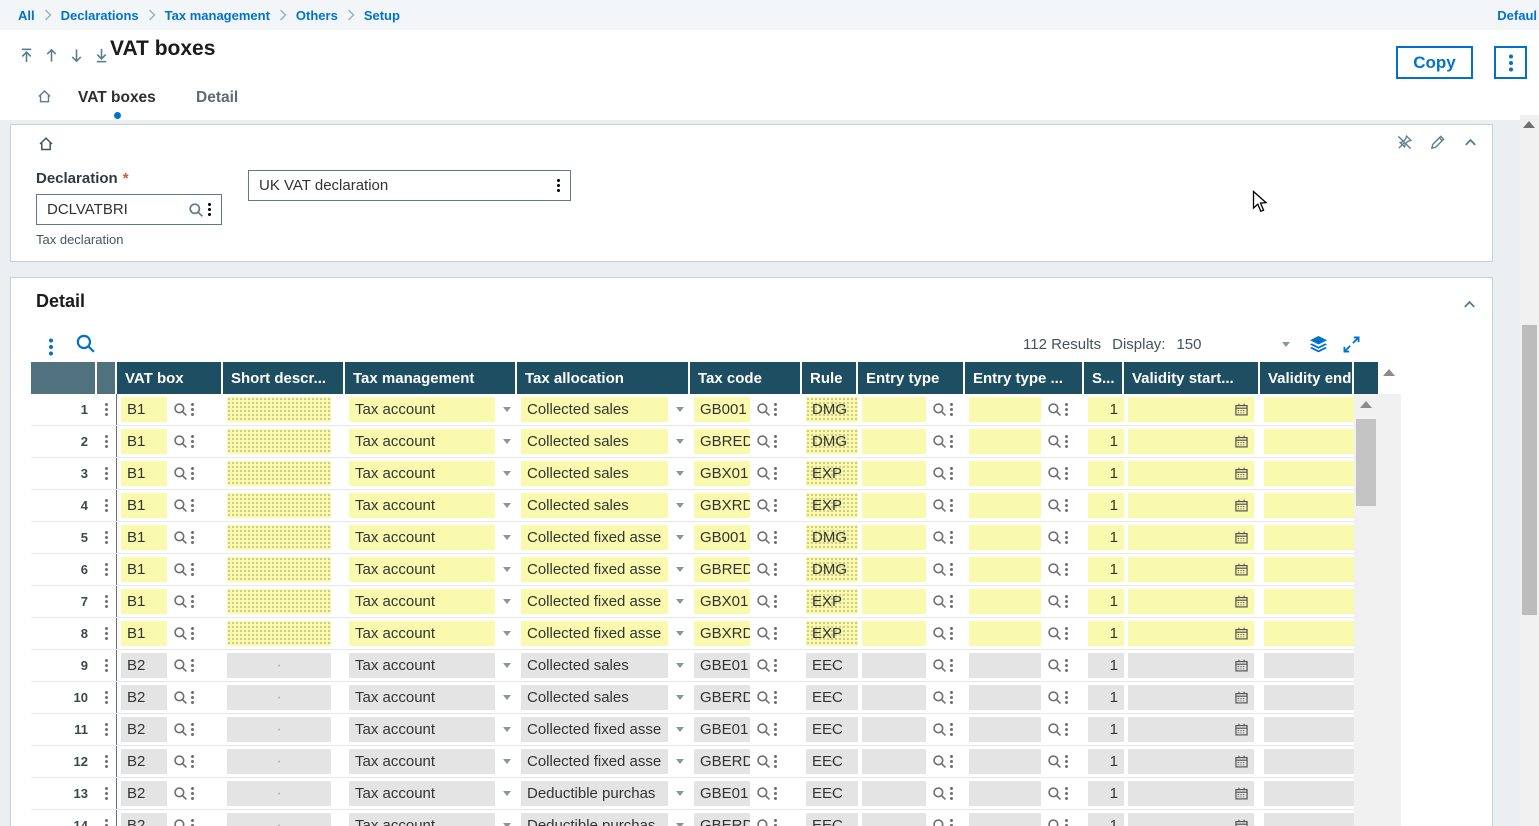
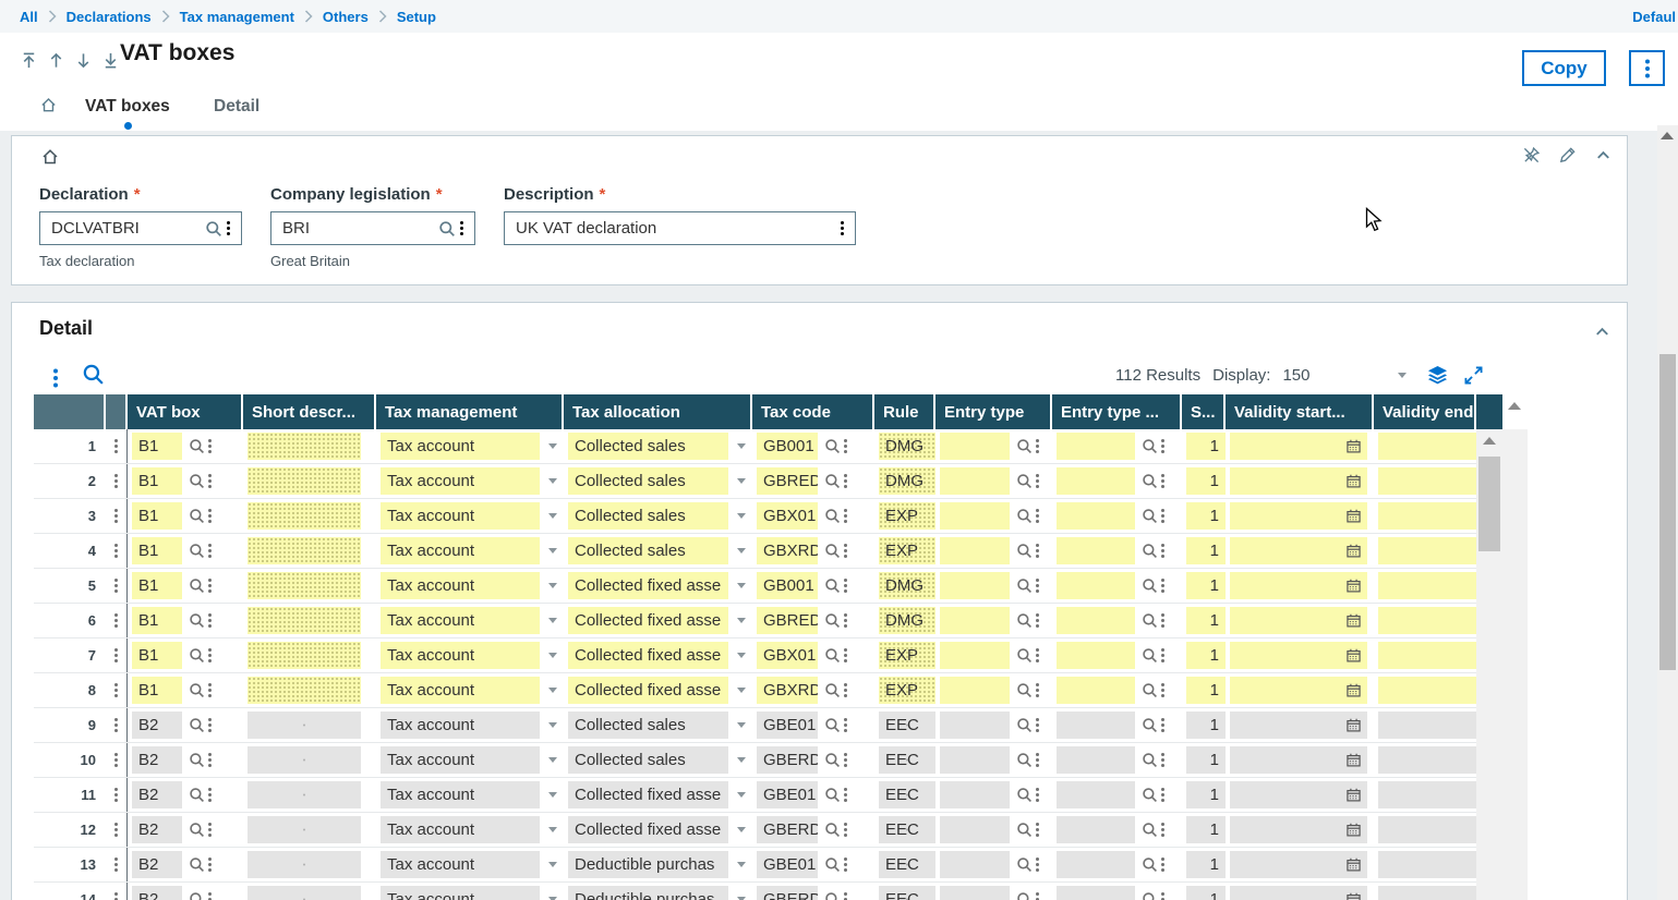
  All
  Declarations
  Tax management
  Others
  Setup
  Defaul
  VAT boxes
  Copy
  VAT boxes
  Detail
  Declaration *
  DCLVATBRI
  Tax declaration
+ Company legislation *
+ BRI
+ Great Britain
+ Description *
  UK VAT declaration
  Detail
  112 Results
  Display:
  150
  VAT box
  Short descr...
  Tax management
  Tax allocation
  Tax code
  Rule
  Entry type
  Entry type ...
  S...
  Validity start...
  Validity end
  1
  B1
  Tax account
  Collected sales
  GB001
  DMG
  1
  2
  B1
  Tax account
  Collected sales
  GBRED
  DMG
  1
  3
  B1
  Tax account
  Collected sales
  GBX01
  EXP
  1
  4
  B1
  Tax account
  Collected sales
  GBXRD
  EXP
  1
  5
  B1
  Tax account
  Collected fixed asse
  GB001
  DMG
  1
  6
  B1
  Tax account
  Collected fixed asse
  GBRED
  DMG
  1
  7
  B1
  Tax account
  Collected fixed asse
  GBX01
  EXP
  1
  8
  B1
  Tax account
  Collected fixed asse
  GBXRD
  EXP
  1
  9
  B2
  Tax account
  Collected sales
  GBE01
  EEC
  1
  10
  B2
  Tax account
  Collected sales
  GBERD
  EEC
  1
  11
  B2
  Tax account
  Collected fixed asse
  GBE01
  EEC
  1
  12
  B2
  Tax account
  Collected fixed asse
  GBERD
  EEC
  1
  13
  B2
  Tax account
  Deductible purchas
  GBE01
  EEC
  1
